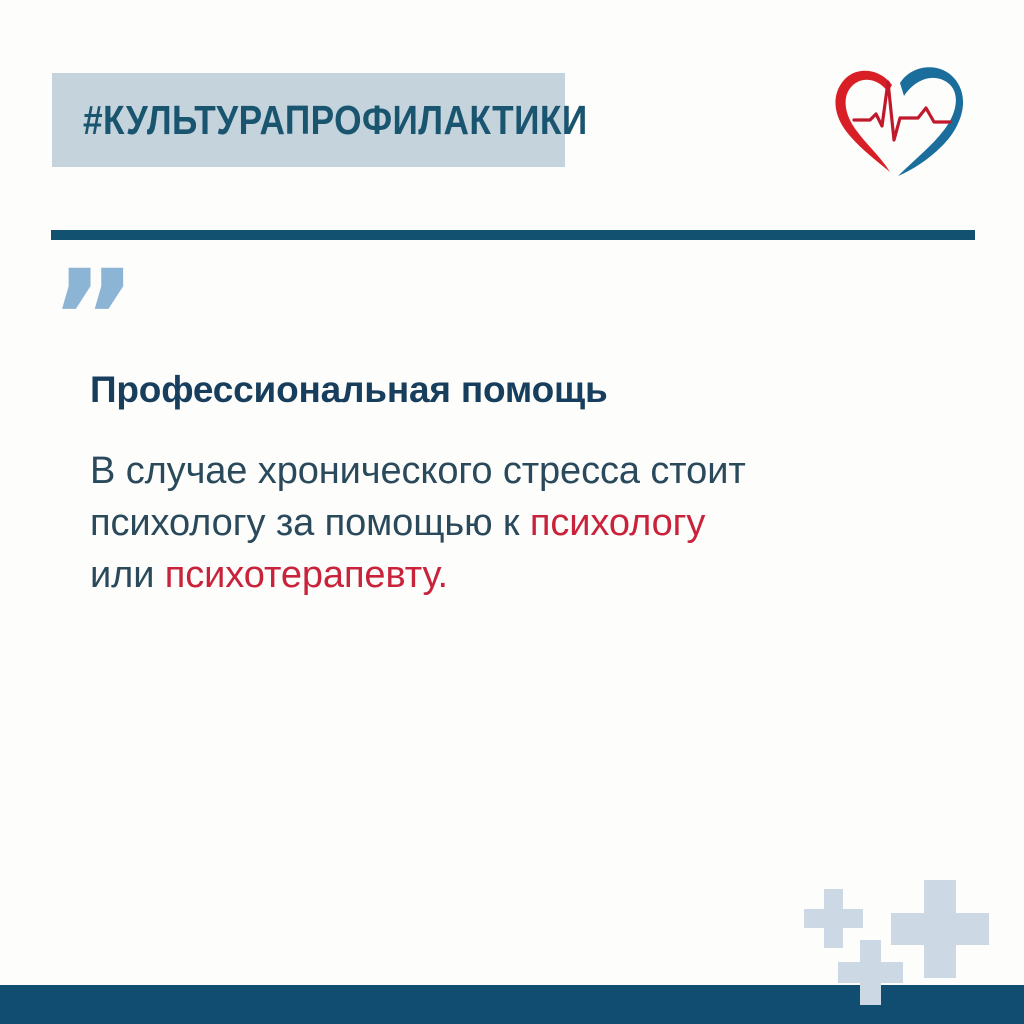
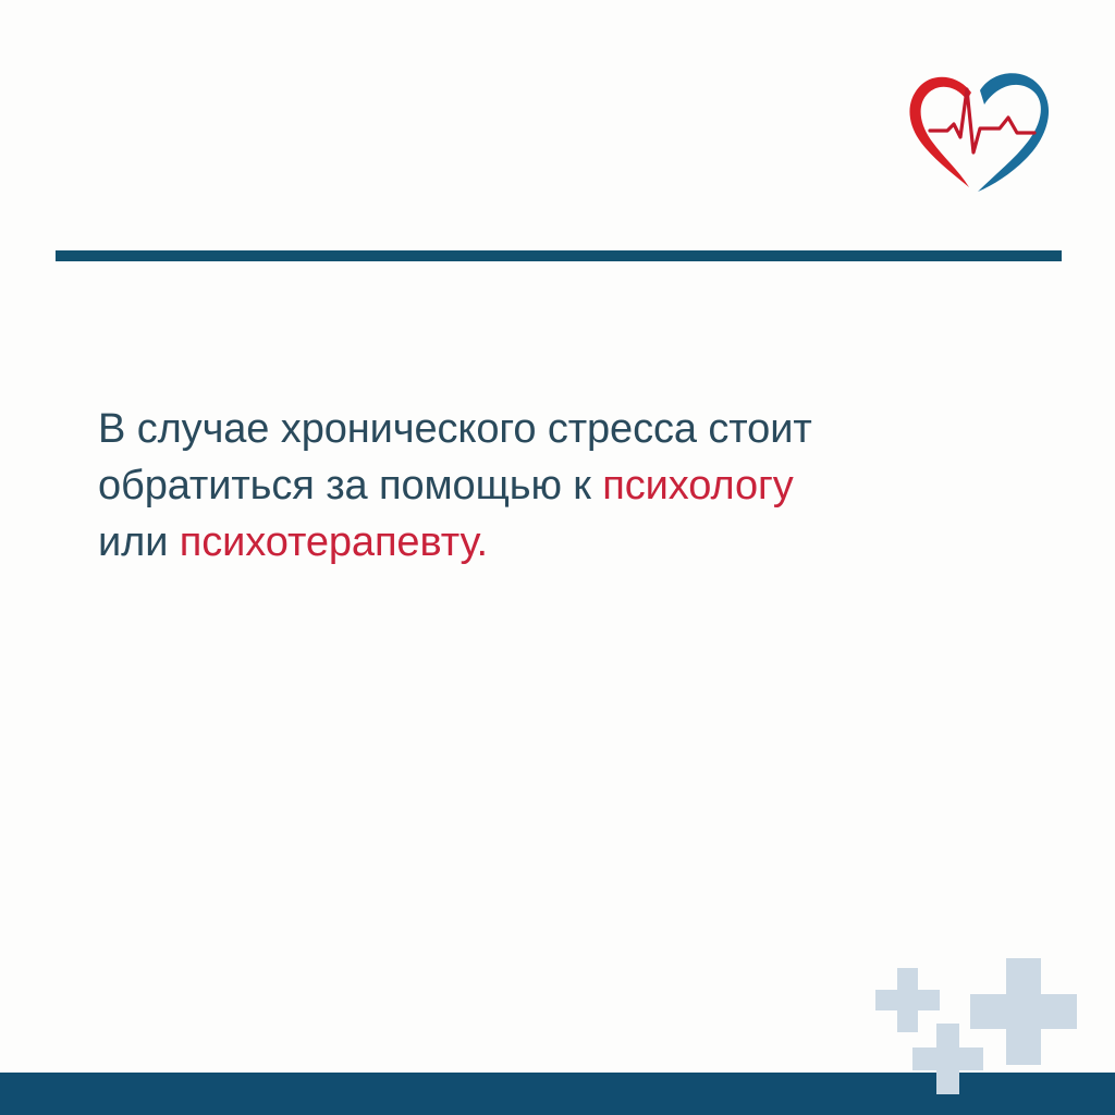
- #КУЛЬТУРАПРОФИЛАКТИКИ
- ”
- Профессиональная помощь
- В случае хронического стресса стоит психологу за помощью к психологу или психотерапевту.
+ В случае хронического стресса стоит обратиться за помощью к психологу или психотерапевту.
